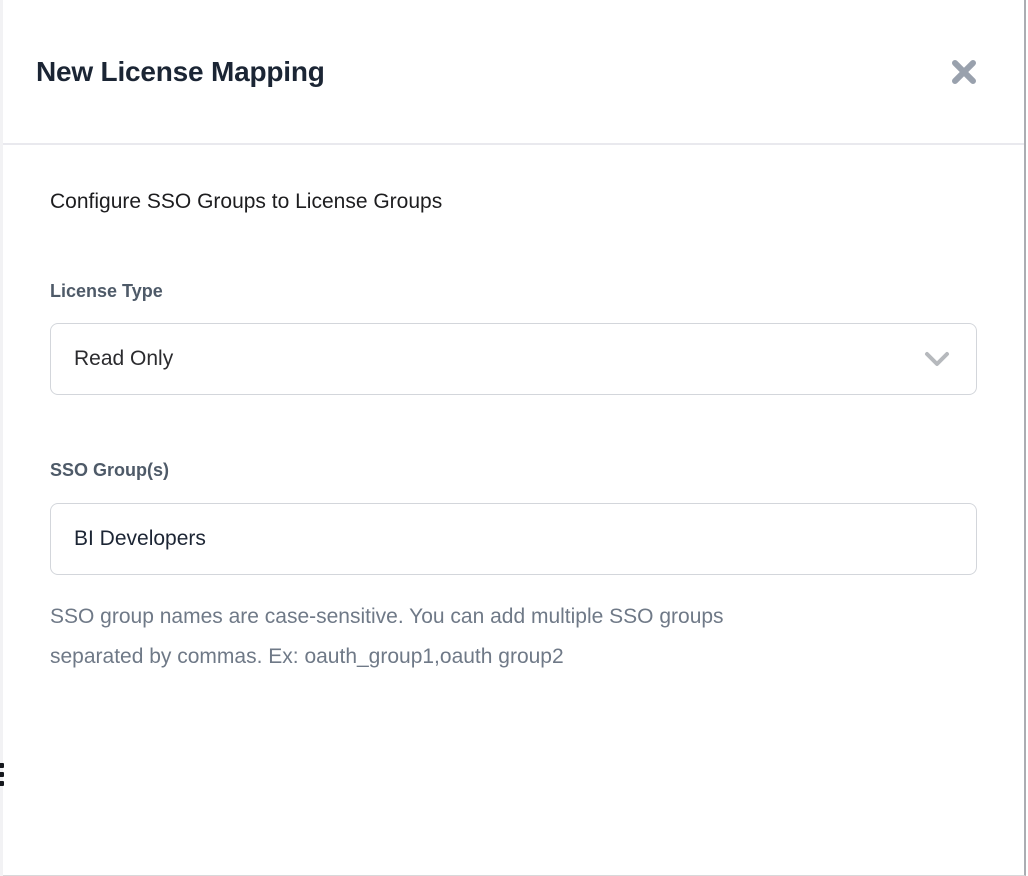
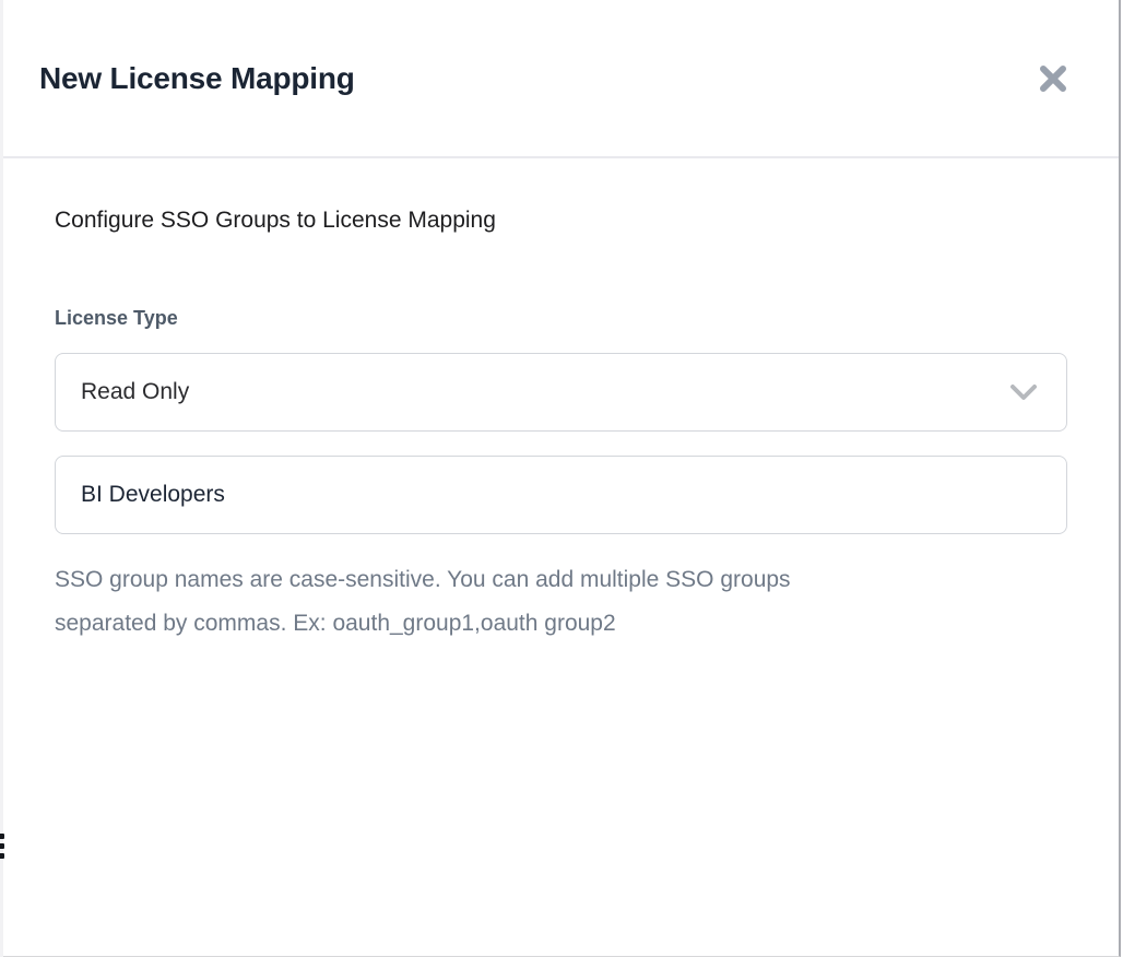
  New License Mapping
- Configure SSO Groups to License Groups
+ Configure SSO Groups to License Mapping
  License Type
  Read Only
- SSO Group(s)
  BI Developers
  SSO group names are case-sensitive. You can add multiple SSO groups
  separated by commas. Ex: oauth_group1,oauth group2
